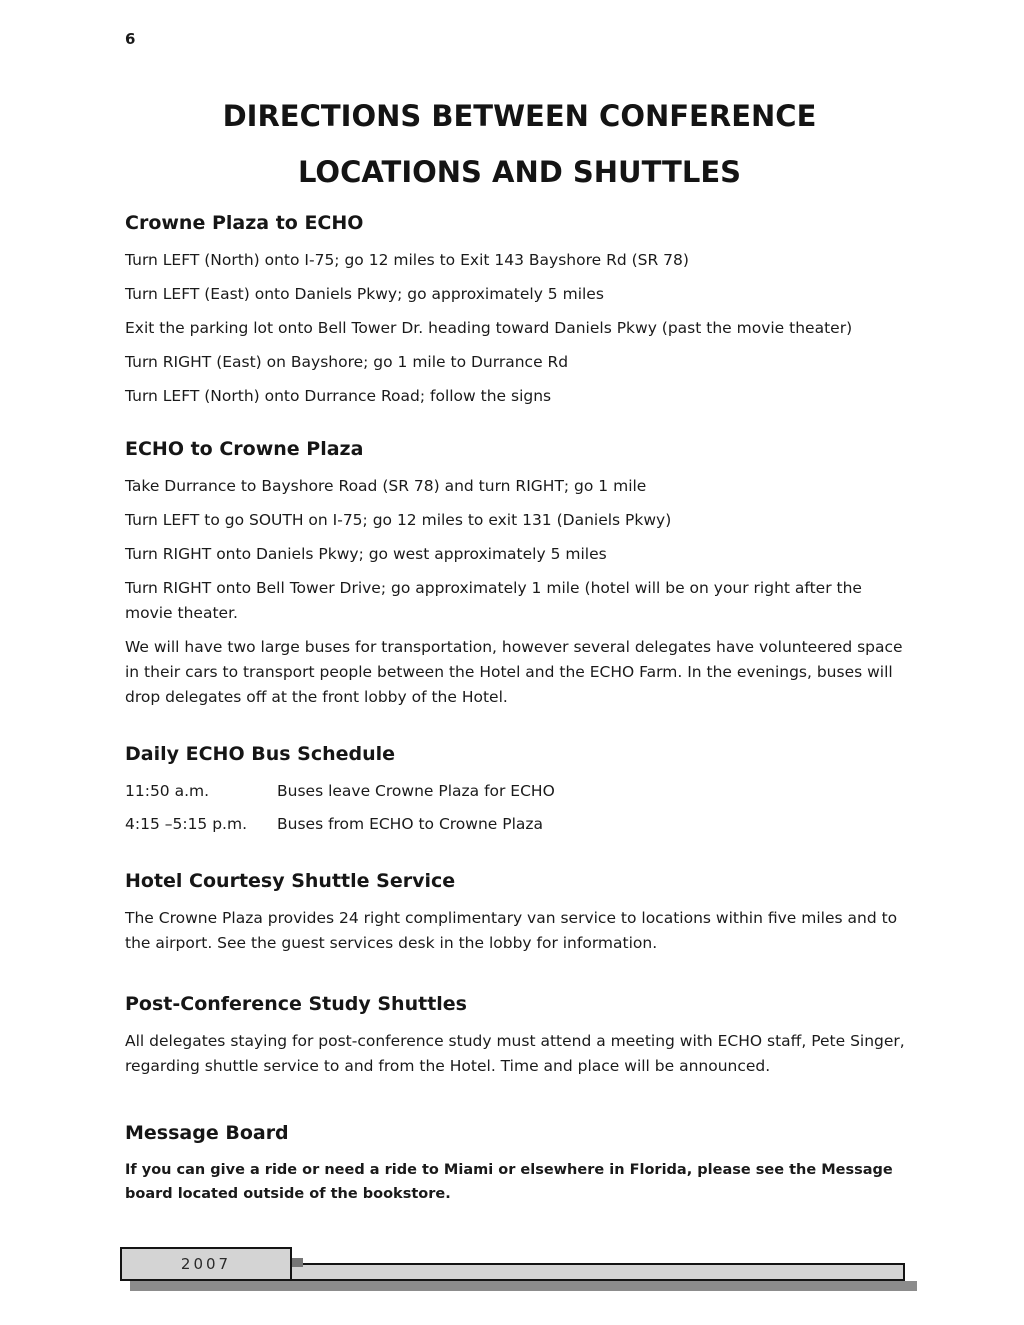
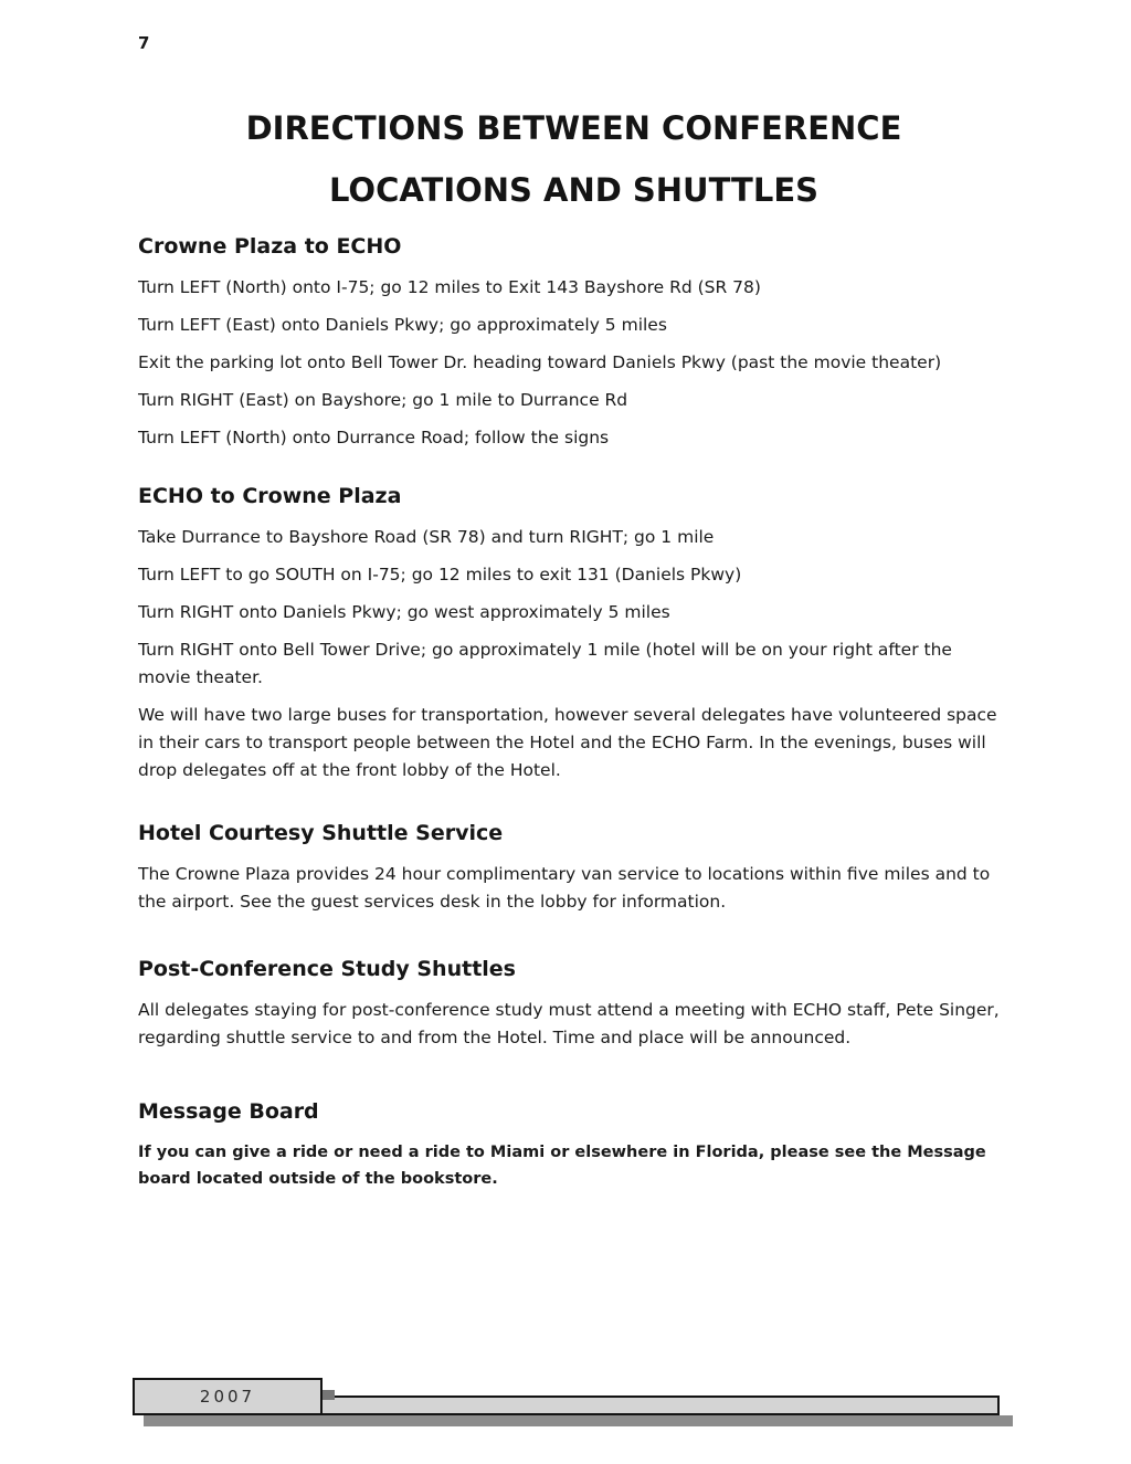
- 6
+ 7
  DIRECTIONS BETWEEN CONFERENCE
  LOCATIONS AND SHUTTLES
  Crowne Plaza to ECHO
  Turn LEFT (North) onto I-75; go 12 miles to Exit 143 Bayshore Rd (SR 78)
  Turn LEFT (East) onto Daniels Pkwy; go approximately 5 miles
  Exit the parking lot onto Bell Tower Dr. heading toward Daniels Pkwy (past the movie theater)
  Turn RIGHT (East) on Bayshore; go 1 mile to Durrance Rd
  Turn LEFT (North) onto Durrance Road; follow the signs
  ECHO to Crowne Plaza
  Take Durrance to Bayshore Road (SR 78) and turn RIGHT; go 1 mile
  Turn LEFT to go SOUTH on I-75; go 12 miles to exit 131 (Daniels Pkwy)
  Turn RIGHT onto Daniels Pkwy; go west approximately 5 miles
  Turn RIGHT onto Bell Tower Drive; go approximately 1 mile (hotel will be on your right after the movie theater.
  We will have two large buses for transportation, however several delegates have volunteered space in their cars to transport people between the Hotel and the ECHO Farm. In the evenings, buses will drop delegates off at the front lobby of the Hotel.
- Daily ECHO Bus Schedule
- 11:50 a.m.
- Buses leave Crowne Plaza for ECHO
- 4:15 –5:15 p.m.
- Buses from ECHO to Crowne Plaza
  Hotel Courtesy Shuttle Service
- The Crowne Plaza provides 24 right complimentary van service to locations within five miles and to the airport. See the guest services desk in the lobby for information.
+ The Crowne Plaza provides 24 hour complimentary van service to locations within five miles and to the airport. See the guest services desk in the lobby for information.
  Post-Conference Study Shuttles
  All delegates staying for post-conference study must attend a meeting with ECHO staff, Pete Singer, regarding shuttle service to and from the Hotel. Time and place will be announced.
  Message Board
  If you can give a ride or need a ride to Miami or elsewhere in Florida, please see the Message board located outside of the bookstore.
  2007
